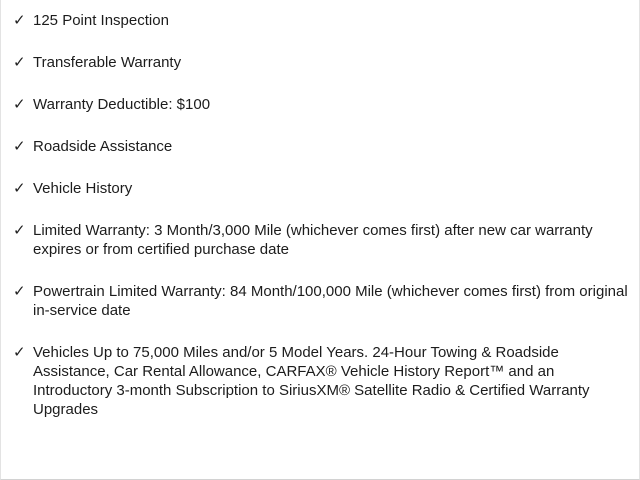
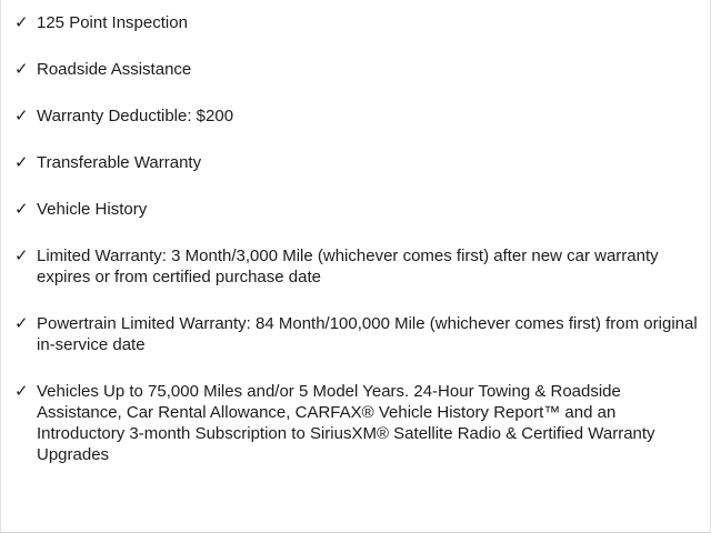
  ✓
  125 Point Inspection
  ✓
- Transferable Warranty
+ Roadside Assistance
  ✓
- Warranty Deductible: $100
+ Warranty Deductible: $200
  ✓
- Roadside Assistance
+ Transferable Warranty
  ✓
  Vehicle History
  ✓
  Limited Warranty: 3 Month/3,000 Mile (whichever comes first) after new car warranty
  expires or from certified purchase date
  ✓
  Powertrain Limited Warranty: 84 Month/100,000 Mile (whichever comes first) from original
  in-service date
  ✓
  Vehicles Up to 75,000 Miles and/or 5 Model Years. 24-Hour Towing & Roadside
  Assistance, Car Rental Allowance, CARFAX® Vehicle History Report™ and an
  Introductory 3-month Subscription to SiriusXM® Satellite Radio & Certified Warranty
  Upgrades
